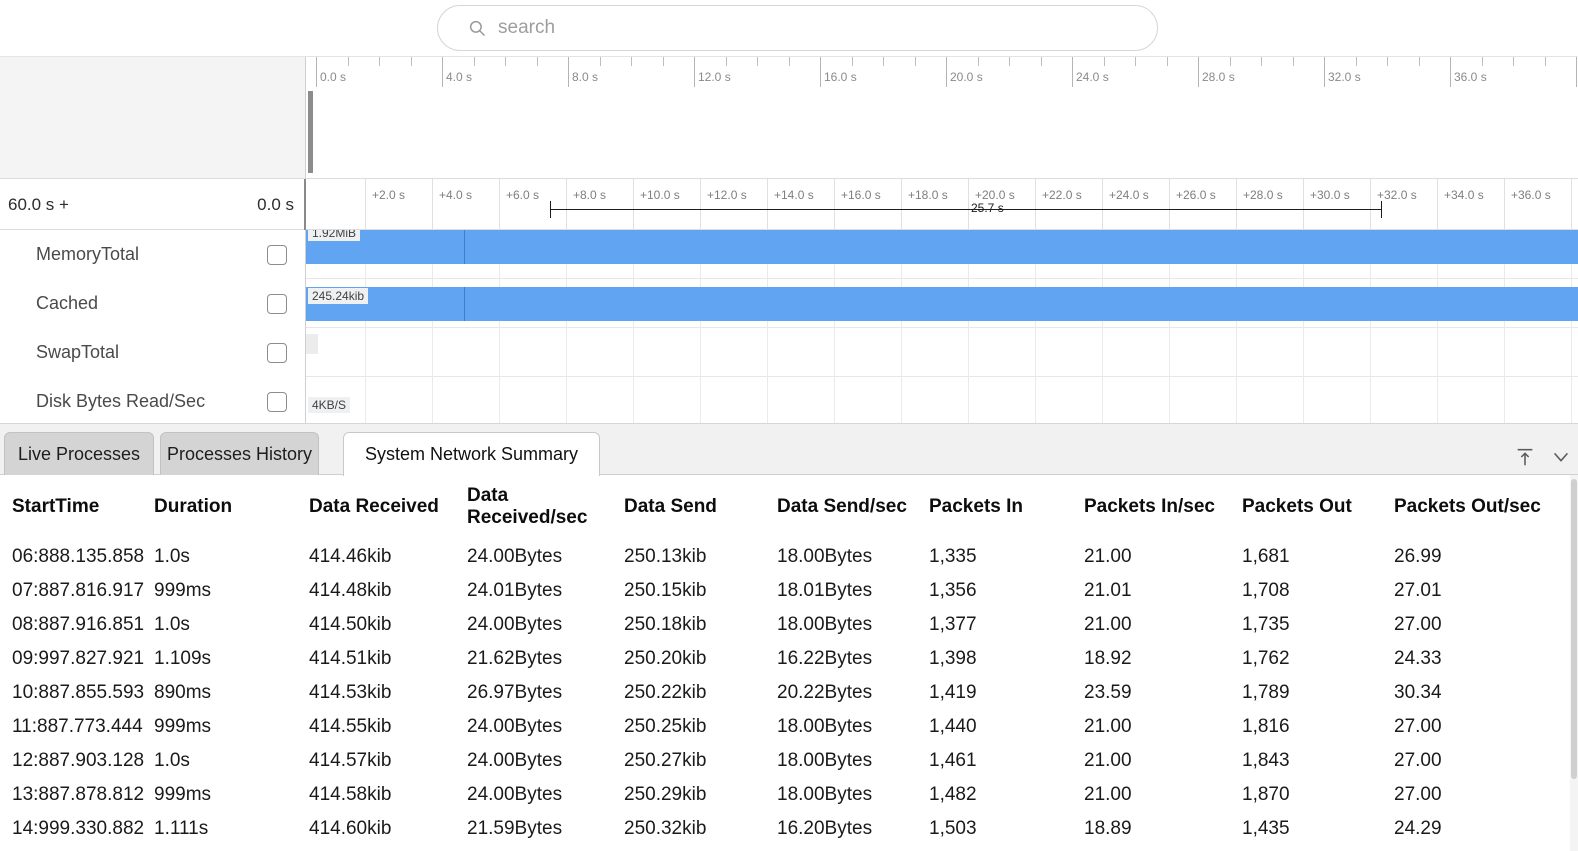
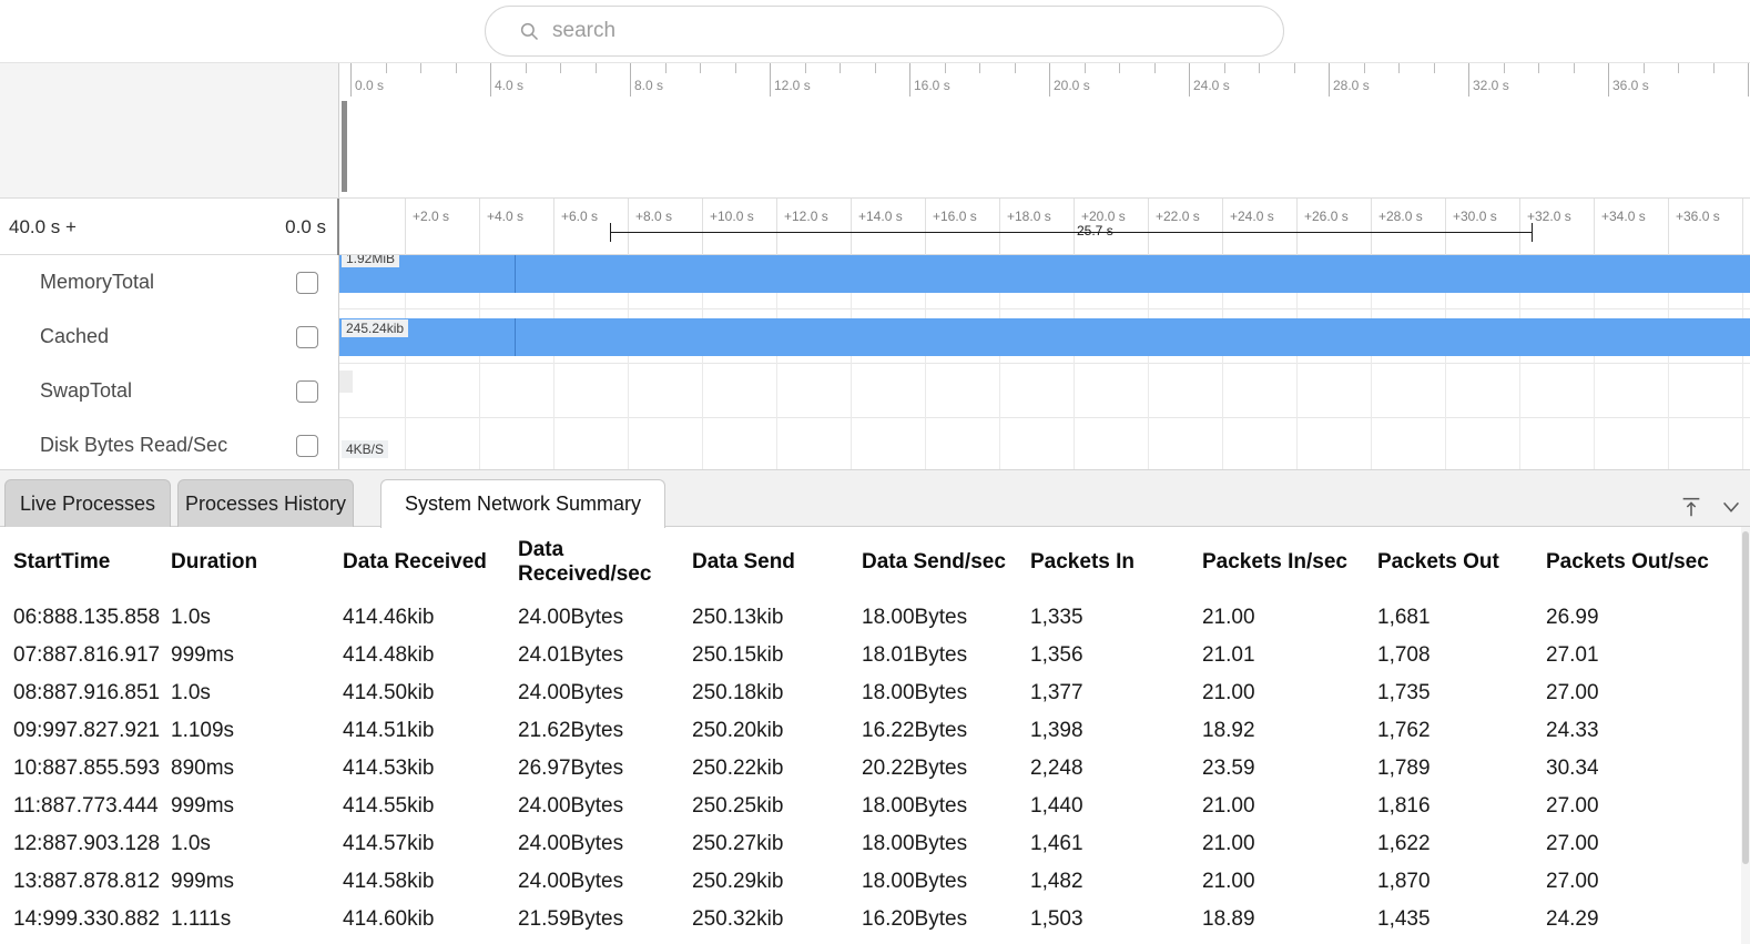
  search
  0.0 s
  4.0 s
  8.0 s
  12.0 s
  16.0 s
  20.0 s
  24.0 s
  28.0 s
  32.0 s
  36.0 s
- 60.0 s +
+ 40.0 s +
  0.0 s
  +2.0 s
  +4.0 s
  +6.0 s
  +8.0 s
  +10.0 s
  +12.0 s
  +14.0 s
  +16.0 s
  +18.0 s
  +20.0 s
  +22.0 s
  +24.0 s
  +26.0 s
  +28.0 s
  +30.0 s
  +32.0 s
  +34.0 s
  +36.0 s
  25.7 s
  MemoryTotal
  1.92MiB
  Cached
  245.24kib
  SwapTotal
  Disk Bytes Read/Sec
  4KB/S
  Live Processes
  Processes History
  System Network Summary
  StartTime	Duration	Data Received	Data Received/sec	Data Send	Data Send/sec	Packets In	Packets In/sec	Packets Out	Packets Out/sec
  06:888.135.858	1.0s	414.46kib	24.00Bytes	250.13kib	18.00Bytes	1,335	21.00	1,681	26.99
  07:887.816.917	999ms	414.48kib	24.01Bytes	250.15kib	18.01Bytes	1,356	21.01	1,708	27.01
  08:887.916.851	1.0s	414.50kib	24.00Bytes	250.18kib	18.00Bytes	1,377	21.00	1,735	27.00
  09:997.827.921	1.109s	414.51kib	21.62Bytes	250.20kib	16.22Bytes	1,398	18.92	1,762	24.33
- 10:887.855.593	890ms	414.53kib	26.97Bytes	250.22kib	20.22Bytes	1,419	23.59	1,789	30.34
+ 10:887.855.593	890ms	414.53kib	26.97Bytes	250.22kib	20.22Bytes	2,248	23.59	1,789	30.34
  11:887.773.444	999ms	414.55kib	24.00Bytes	250.25kib	18.00Bytes	1,440	21.00	1,816	27.00
- 12:887.903.128	1.0s	414.57kib	24.00Bytes	250.27kib	18.00Bytes	1,461	21.00	1,843	27.00
+ 12:887.903.128	1.0s	414.57kib	24.00Bytes	250.27kib	18.00Bytes	1,461	21.00	1,622	27.00
  13:887.878.812	999ms	414.58kib	24.00Bytes	250.29kib	18.00Bytes	1,482	21.00	1,870	27.00
  14:999.330.882	1.111s	414.60kib	21.59Bytes	250.32kib	16.20Bytes	1,503	18.89	1,435	24.29
